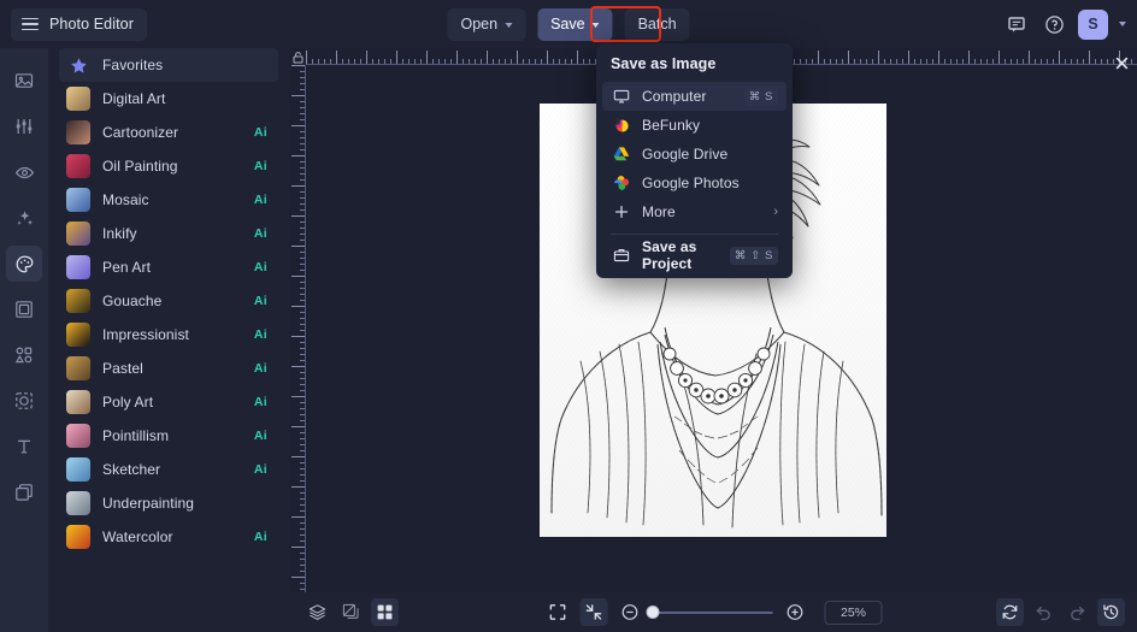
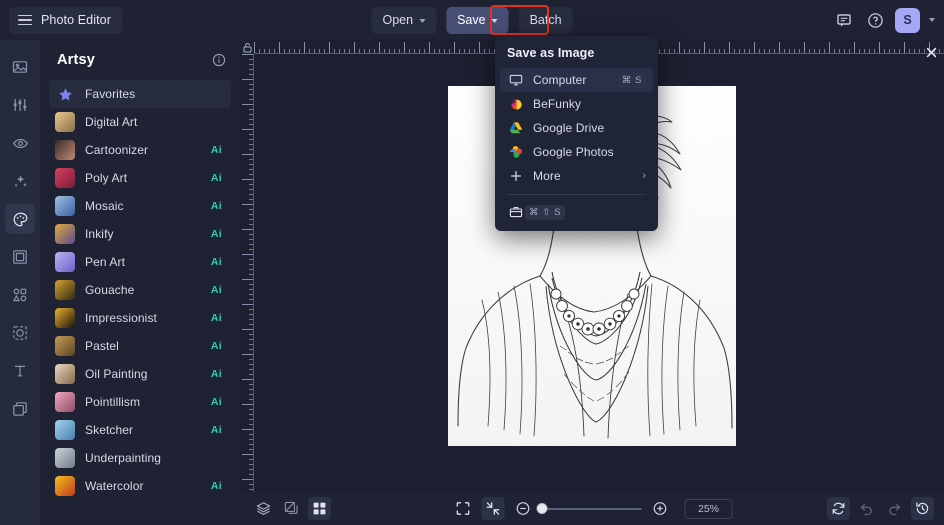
  Photo Editor
  Open
  Save
  Batch
  S
+ Artsy
  Favorites
  Digital Art
  Cartoonizer
  Ai
- Oil Painting
+ Poly Art
  Ai
  Mosaic
  Ai
  Inkify
  Ai
  Pen Art
  Ai
  Gouache
  Ai
  Impressionist
  Ai
  Pastel
  Ai
- Poly Art
+ Oil Painting
  Ai
  Pointillism
  Ai
  Sketcher
  Ai
  Underpainting
  Watercolor
  Ai
  Save as Image
  Computer
  ⌘ S
  BeFunky
  Google Drive
  Google Photos
  More
  ›
- Save as Project
  ⌘ ⇧ S
  25%
